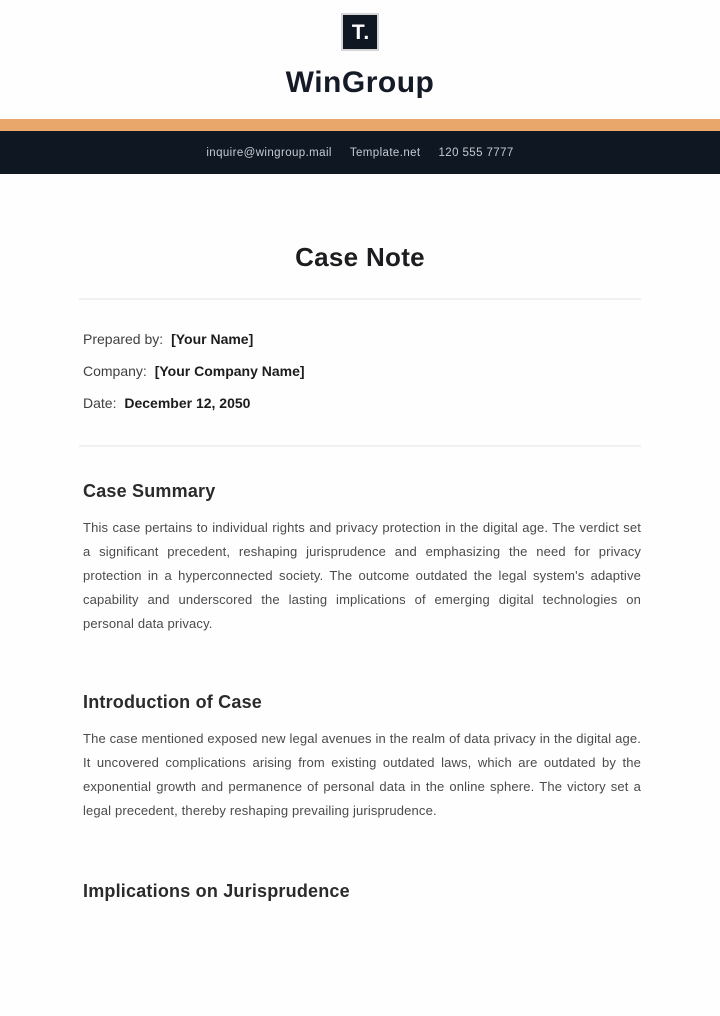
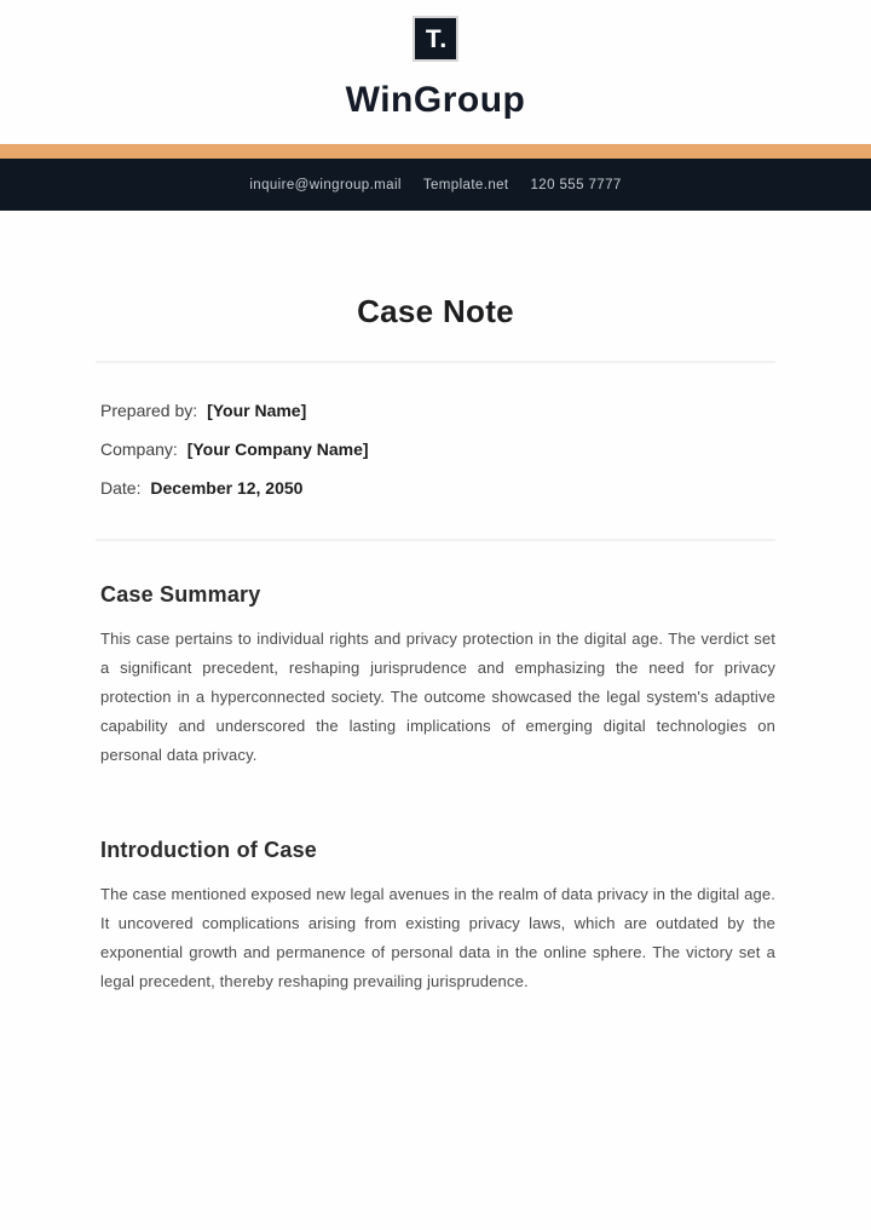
  T.
  WinGroup
  inquire@wingroup.mail
  Template.net
  120 555 7777
  Case Note
  Prepared by: [Your Name]
  Company: [Your Company Name]
  Date: December 12, 2050
  Case Summary
- This case pertains to individual rights and privacy protection in the digital age. The verdict set a significant precedent, reshaping jurisprudence and emphasizing the need for privacy protection in a hyperconnected society. The outcome outdated the legal system's adaptive capability and underscored the lasting implications of emerging digital technologies on personal data privacy.
+ This case pertains to individual rights and privacy protection in the digital age. The verdict set a significant precedent, reshaping jurisprudence and emphasizing the need for privacy protection in a hyperconnected society. The outcome showcased the legal system's adaptive capability and underscored the lasting implications of emerging digital technologies on personal data privacy.
  Introduction of Case
- The case mentioned exposed new legal avenues in the realm of data privacy in the digital age. It uncovered complications arising from existing outdated laws, which are outdated by the exponential growth and permanence of personal data in the online sphere. The victory set a legal precedent, thereby reshaping prevailing jurisprudence.
+ The case mentioned exposed new legal avenues in the realm of data privacy in the digital age. It uncovered complications arising from existing privacy laws, which are outdated by the exponential growth and permanence of personal data in the online sphere. The victory set a legal precedent, thereby reshaping prevailing jurisprudence.
- Implications on Jurisprudence
